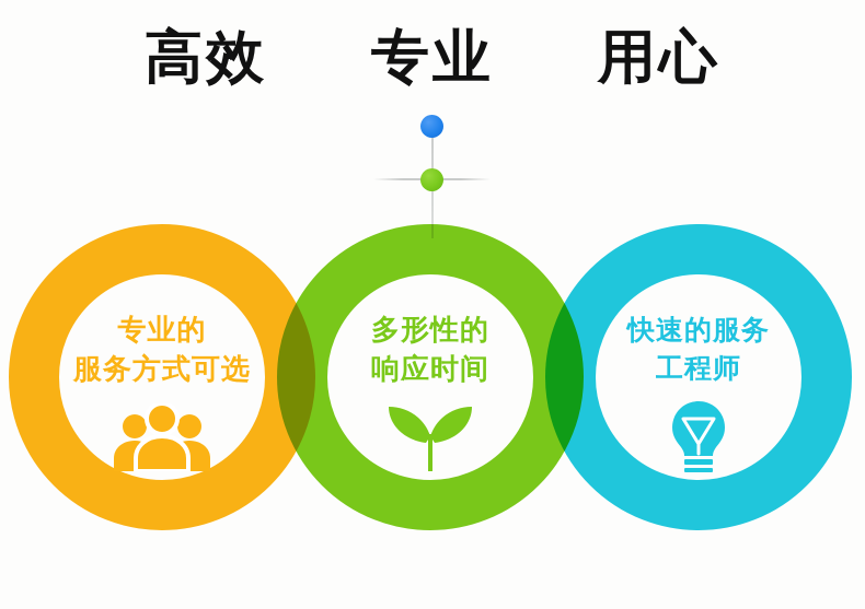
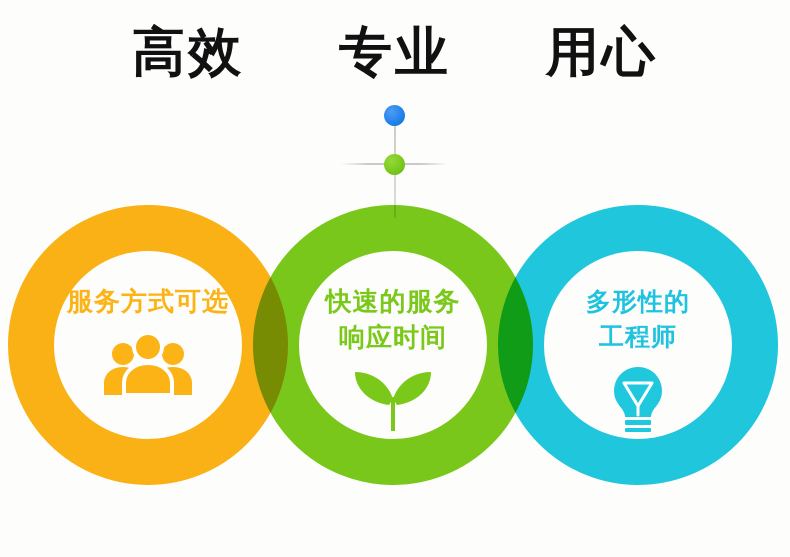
  高效 专业 用心
- 专业的
  服务方式可选
- 多形性的
+ 快速的服务
  响应时间
- 快速的服务
+ 多形性的
  工程师
